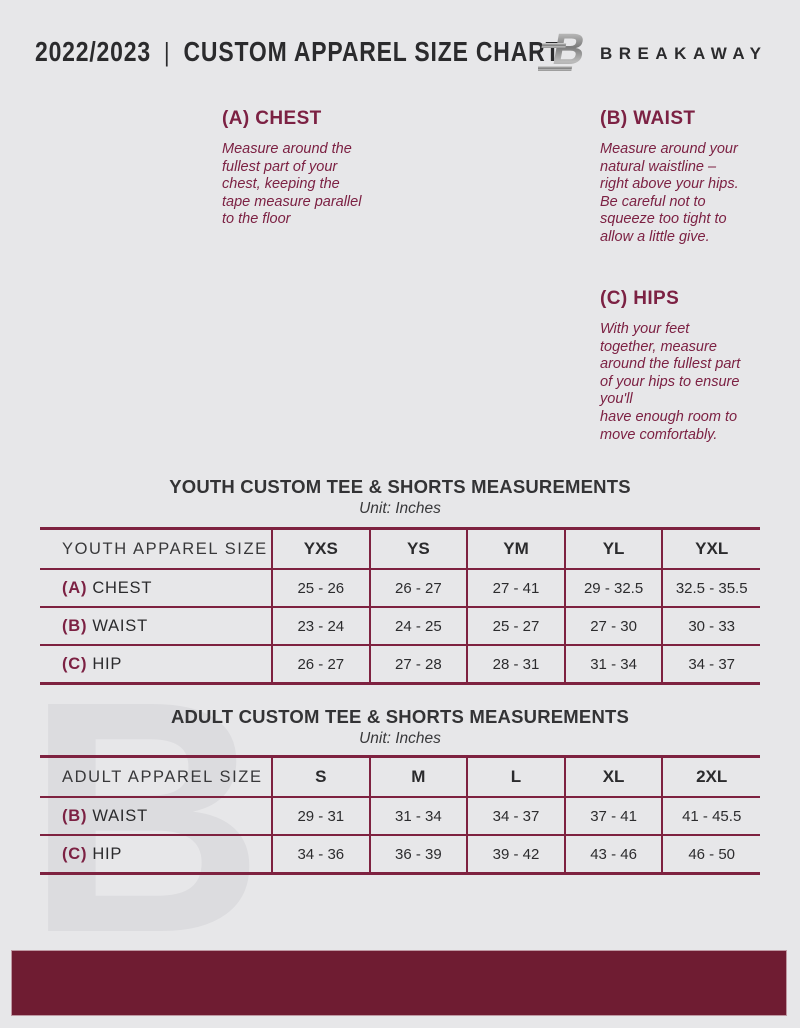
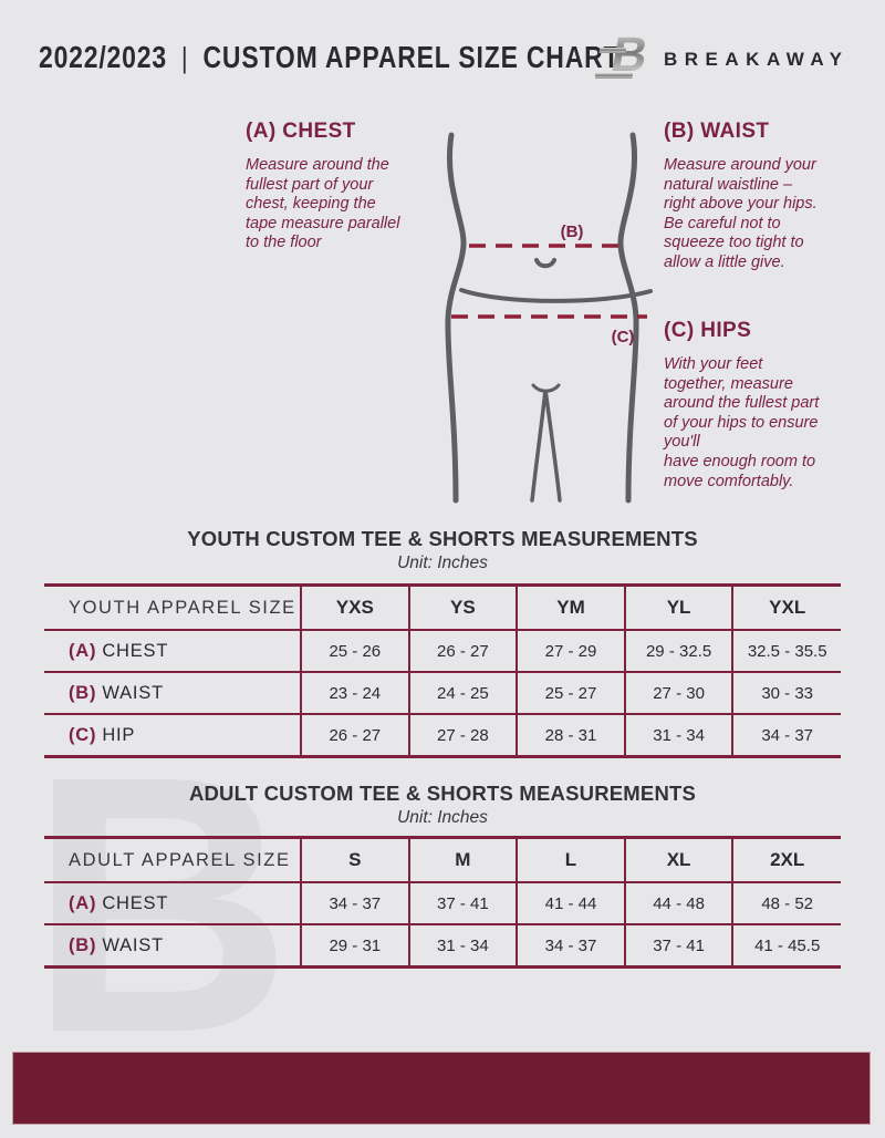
  B
  2022/2023
  |
  CUSTOM APPAREL SIZE CHART
  BREAKAWAY
+ (B)
+ (C)
  (A) CHEST
  Measure around the
  fullest part of your
  chest, keeping the
  tape measure parallel
  to the floor
  (B) WAIST
  Measure around your
  natural waistline –
  right above your hips.
  Be careful not to
  squeeze too tight to
  allow a little give.
  (C) HIPS
  With your feet
  together, measure
  around the fullest part
  of your hips to ensure
  you'll
  have enough room to
  move comfortably.
  YOUTH CUSTOM TEE & SHORTS MEASUREMENTS
  Unit: Inches
  YOUTH APPAREL SIZE	YXS	YS	YM	YL	YXL
- (A) CHEST	25 - 26	26 - 27	27 - 41	29 - 32.5	32.5 - 35.5
+ (A) CHEST	25 - 26	26 - 27	27 - 29	29 - 32.5	32.5 - 35.5
  (B) WAIST	23 - 24	24 - 25	25 - 27	27 - 30	30 - 33
  (C) HIP	26 - 27	27 - 28	28 - 31	31 - 34	34 - 37
  ADULT CUSTOM TEE & SHORTS MEASUREMENTS
  Unit: Inches
  ADULT APPAREL SIZE	S	M	L	XL	2XL
+ (A) CHEST	34 - 37	37 - 41	41 - 44	44 - 48	48 - 52
  (B) WAIST	29 - 31	31 - 34	34 - 37	37 - 41	41 - 45.5
- (C) HIP	34 - 36	36 - 39	39 - 42	43 - 46	46 - 50
